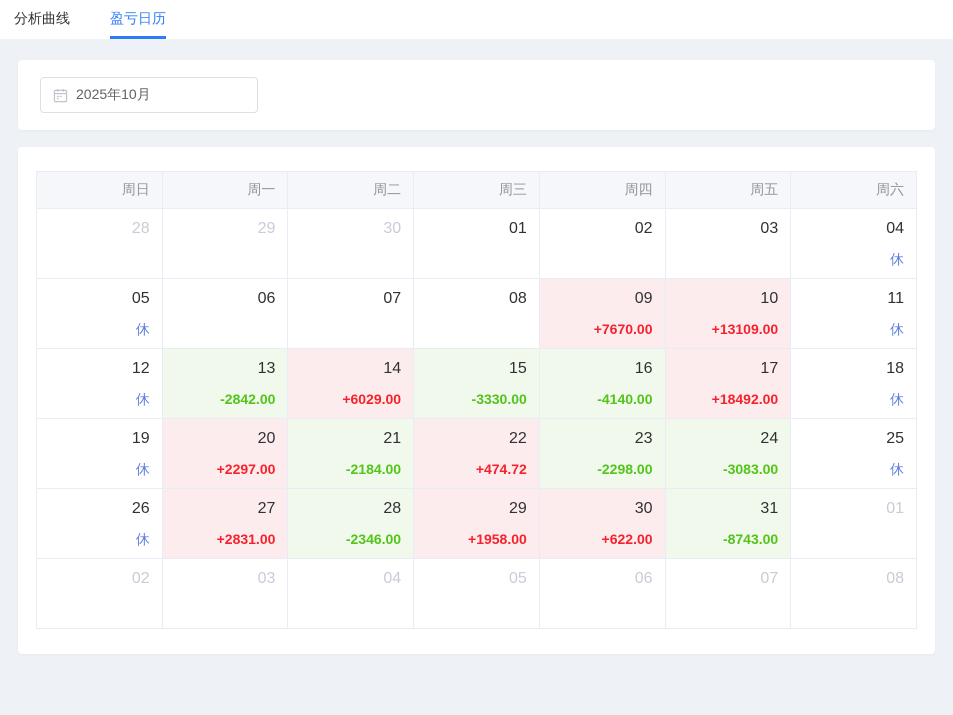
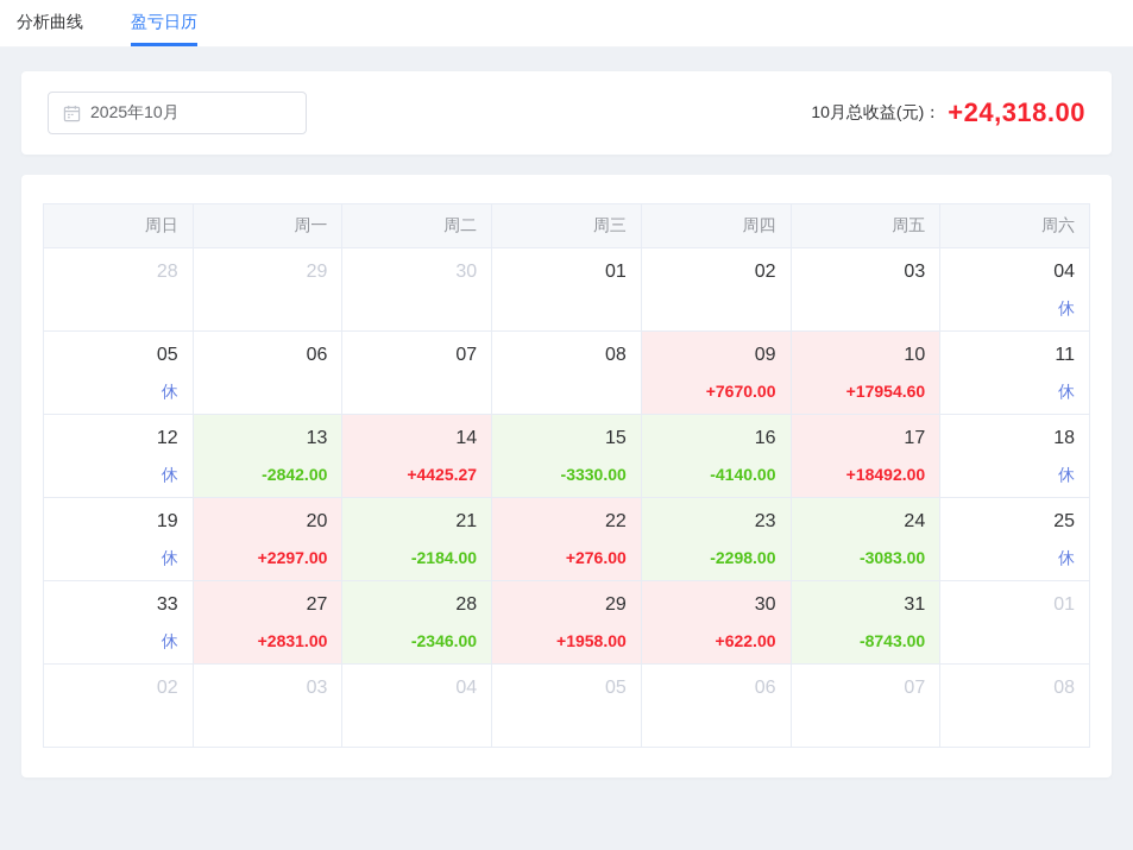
  分析曲线
  盈亏日历
  2025年10月
+ 10月总收益(元)：
+ +24,318.00
  周日	周一	周二	周三	周四	周五	周六
  28	29	30	01	02	03	04休
- 05休	06	07	08	09+7670.00	10+13109.00	11休
+ 05休	06	07	08	09+7670.00	10+17954.60	11休
- 12休	13-2842.00	14+6029.00	15-3330.00	16-4140.00	17+18492.00	18休
+ 12休	13-2842.00	14+4425.27	15-3330.00	16-4140.00	17+18492.00	18休
- 19休	20+2297.00	21-2184.00	22+474.72	23-2298.00	24-3083.00	25休
+ 19休	20+2297.00	21-2184.00	22+276.00	23-2298.00	24-3083.00	25休
- 26休	27+2831.00	28-2346.00	29+1958.00	30+622.00	31-8743.00	01
+ 33休	27+2831.00	28-2346.00	29+1958.00	30+622.00	31-8743.00	01
  02	03	04	05	06	07	08
